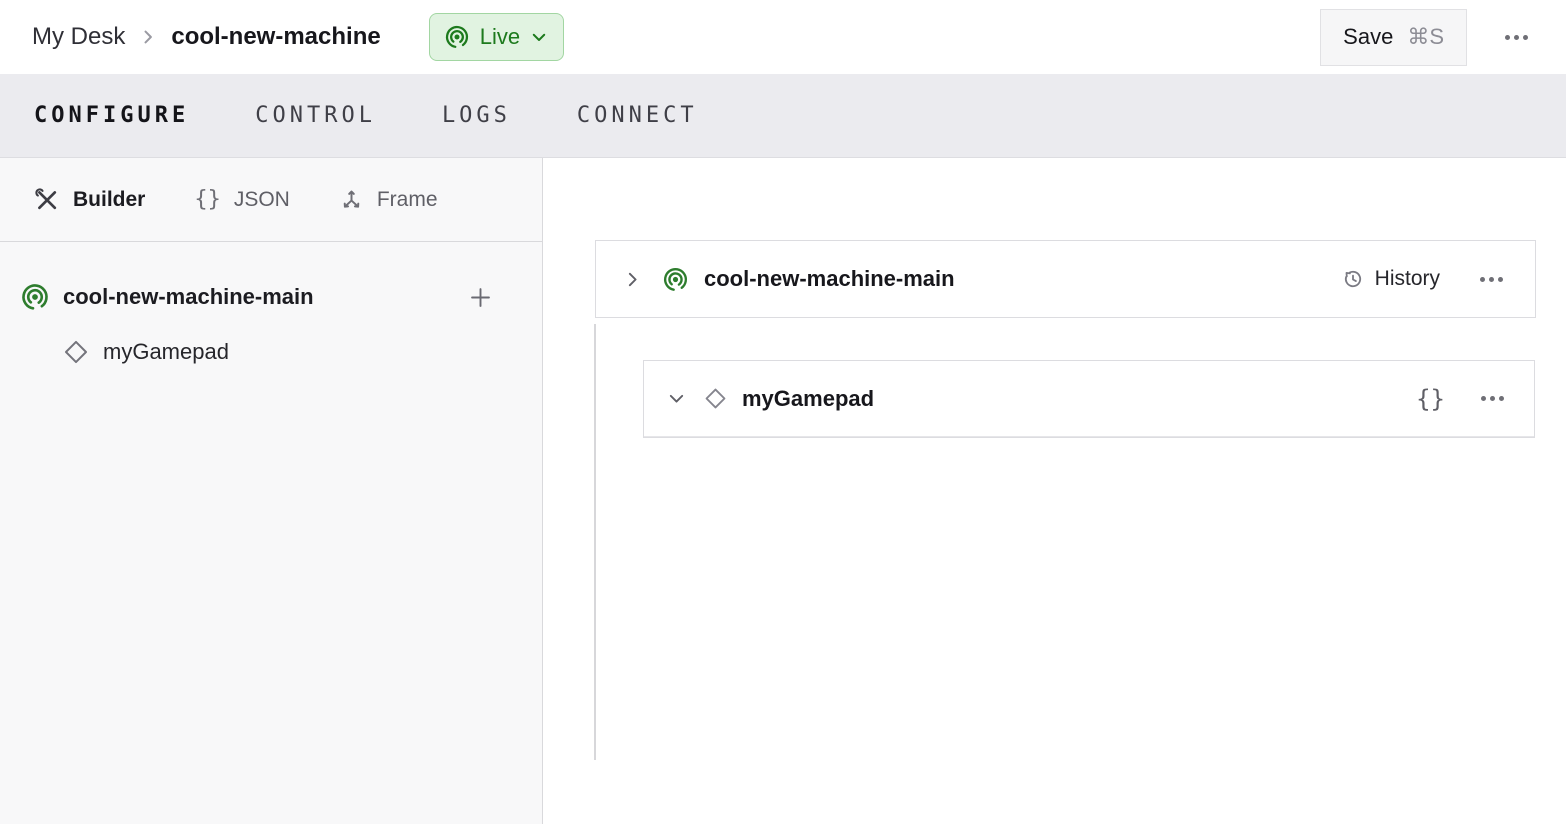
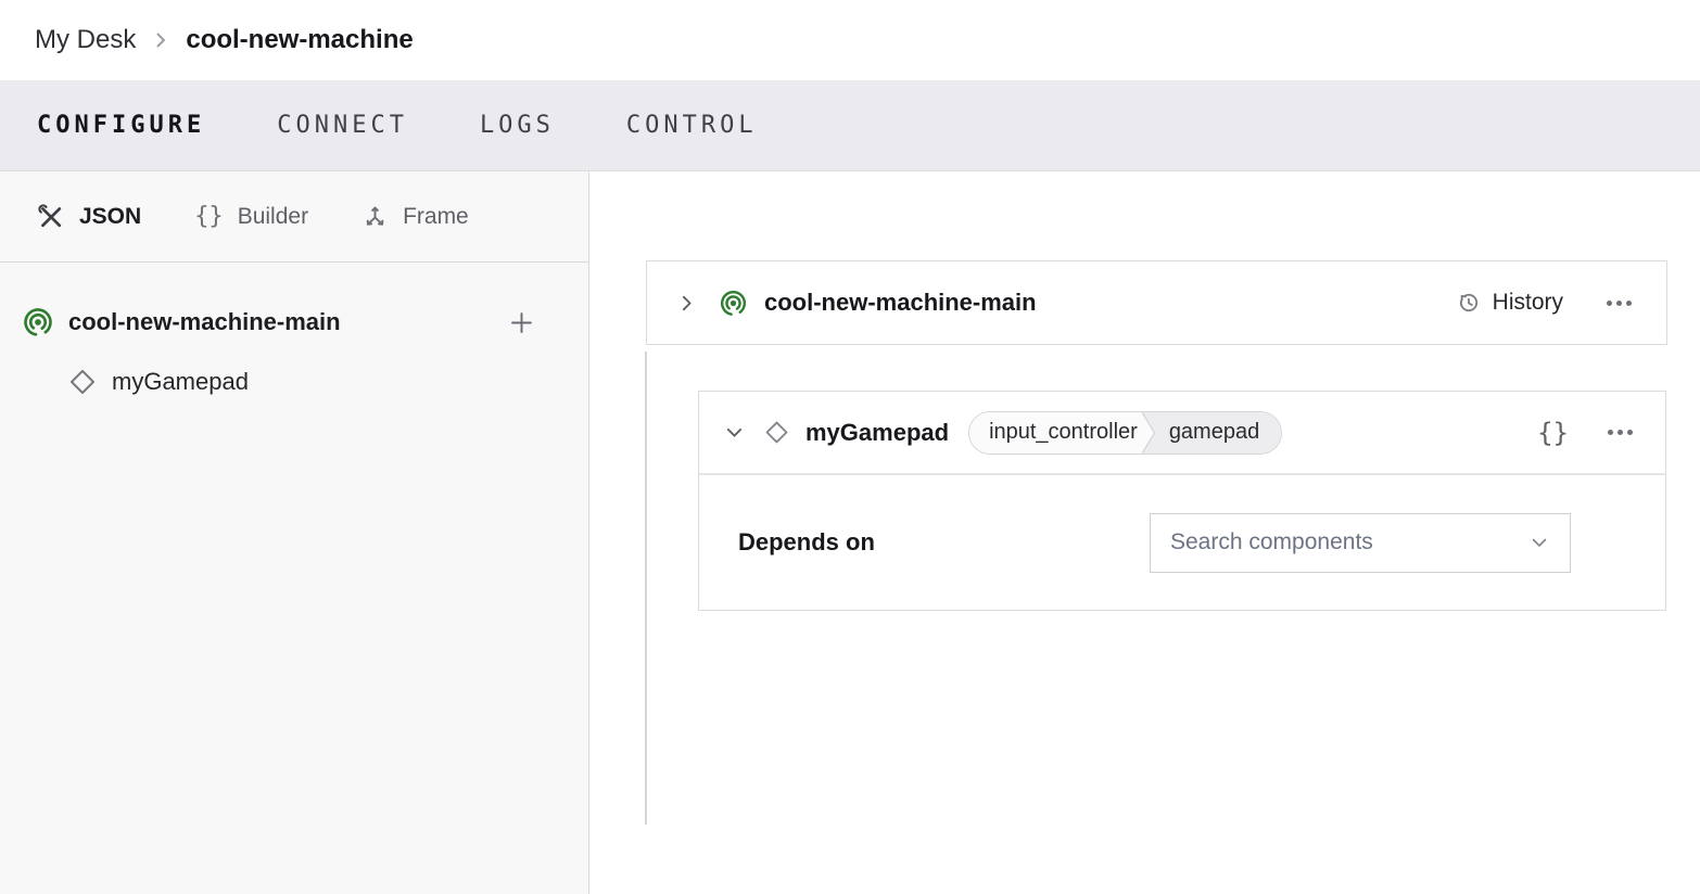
  My Desk
  cool-new-machine
- Live
- Save
- ⌘S
  CONFIGURE
- CONTROL
+ CONNECT
  LOGS
- CONNECT
+ CONTROL
- Builder
+ JSON
  {}
- JSON
+ Builder
  Frame
  cool-new-machine-main
  myGamepad
  cool-new-machine-main
  History
  myGamepad
+ input_controller
+ gamepad
  {}
+ Depends on
+ Search components
